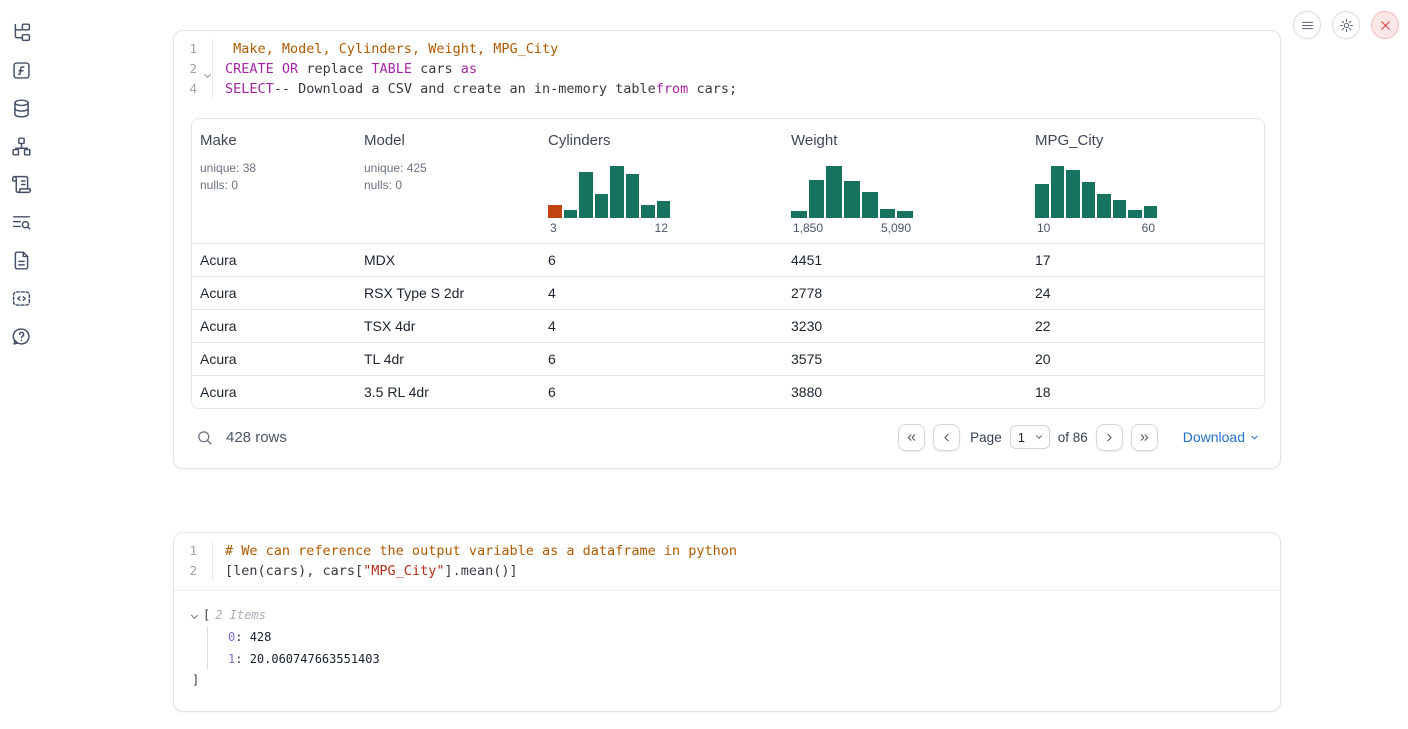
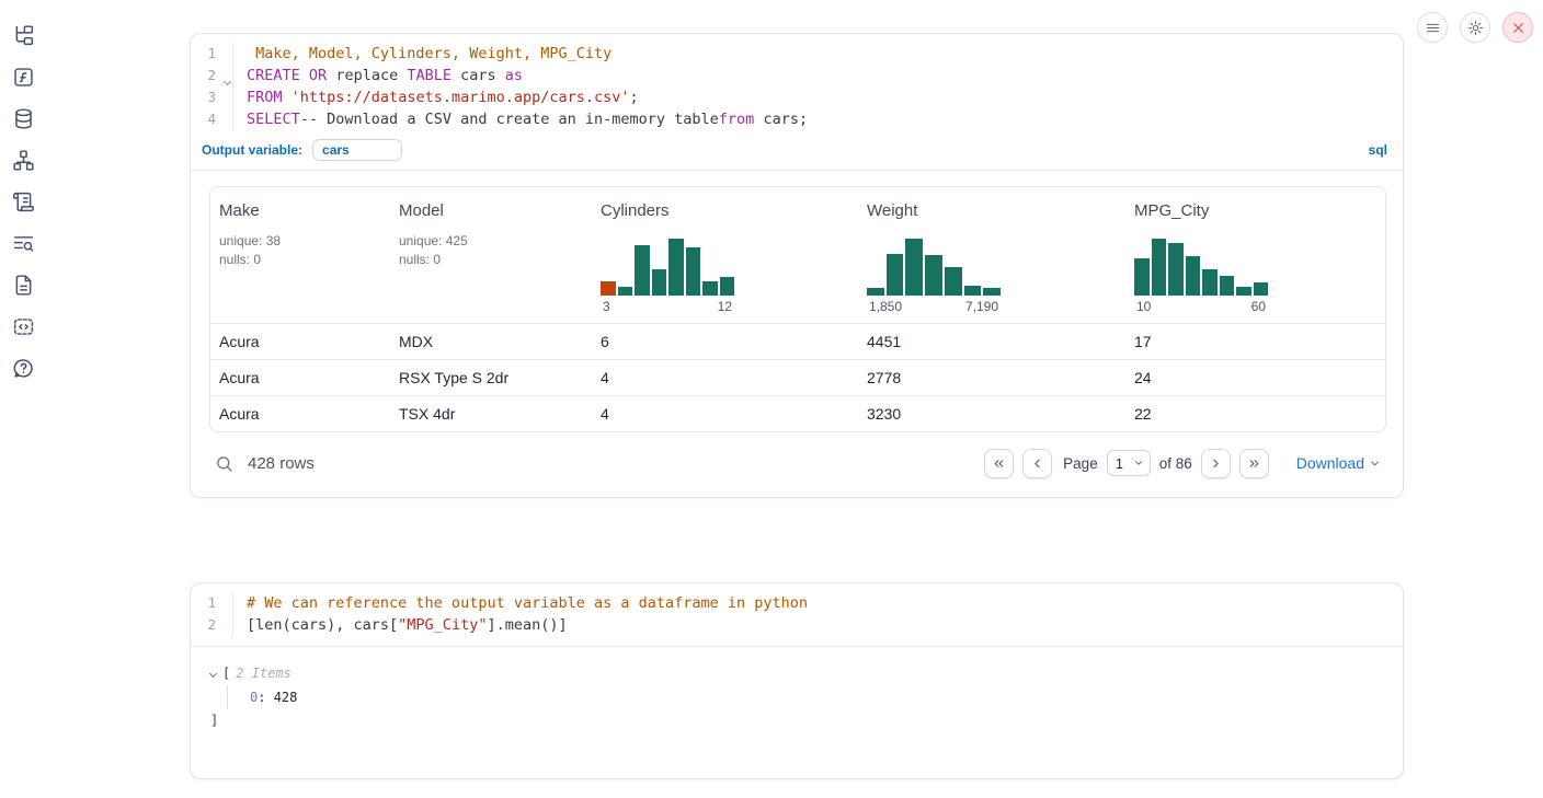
  1
  Make, Model, Cylinders, Weight, MPG_City
  2
  CREATE OR replace TABLE cars as
+ 3
+ FROM 'https://datasets.marimo.app/cars.csv';
  4
  SELECT-- Download a CSV and create an in-memory tablefrom cars;
+ Output variable:
+ cars
+ sql
- Makeunique: 38nulls: 0	Modelunique: 425nulls: 0	Cylinders3 12	Weight1,850 5,090	MPG_City10 60
+ Makeunique: 38nulls: 0	Modelunique: 425nulls: 0	Cylinders3 12	Weight1,850 7,190	MPG_City10 60
  Acura	MDX	6	4451	17
  Acura	RSX Type S 2dr	4	2778	24
  Acura	TSX 4dr	4	3230	22
- Acura	TL 4dr	6	3575	20
- Acura	3.5 RL 4dr	6	3880	18
  428 rows
  Page
  1
  of 86
  Download
  1
  # We can reference the output variable as a dataframe in python
  2
  [len(cars), cars["MPG_City"].mean()]
  [
  2 Items
  0: 428
- 1: 20.060747663551403
  ]
